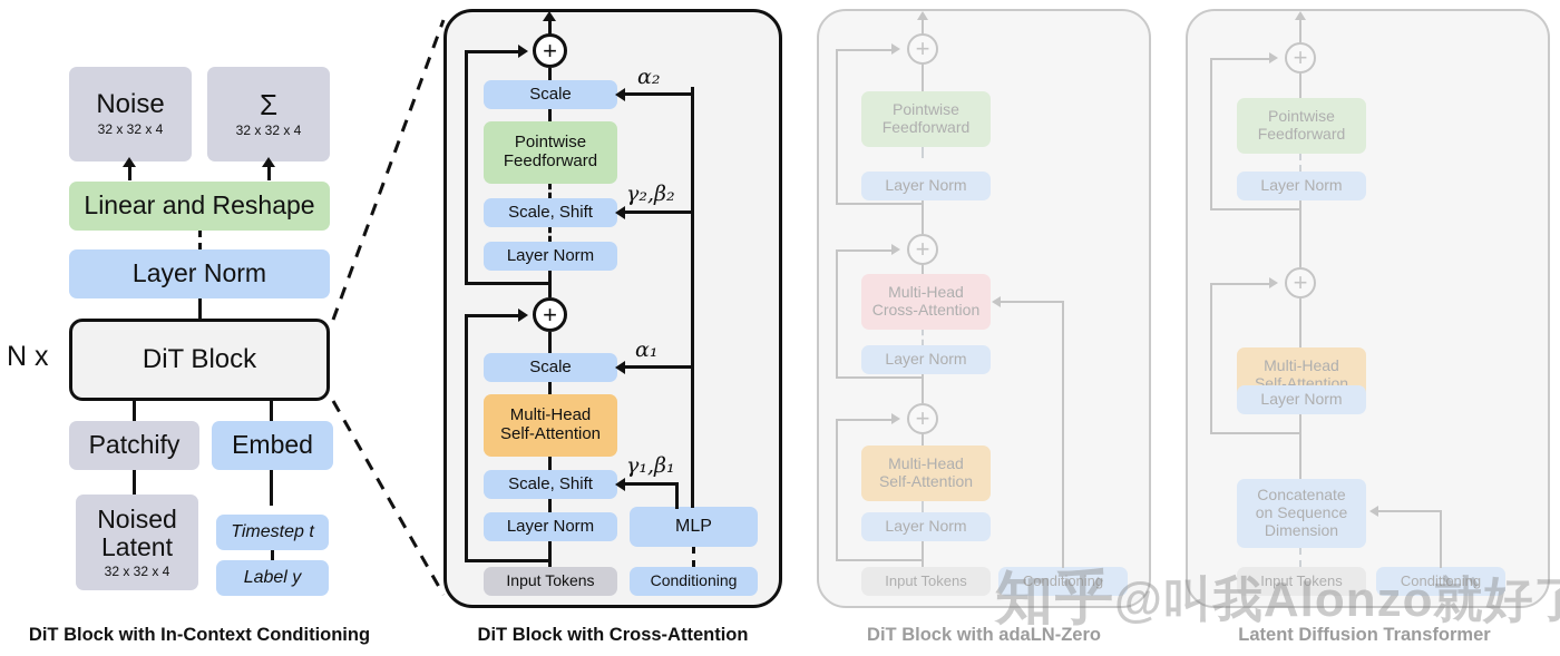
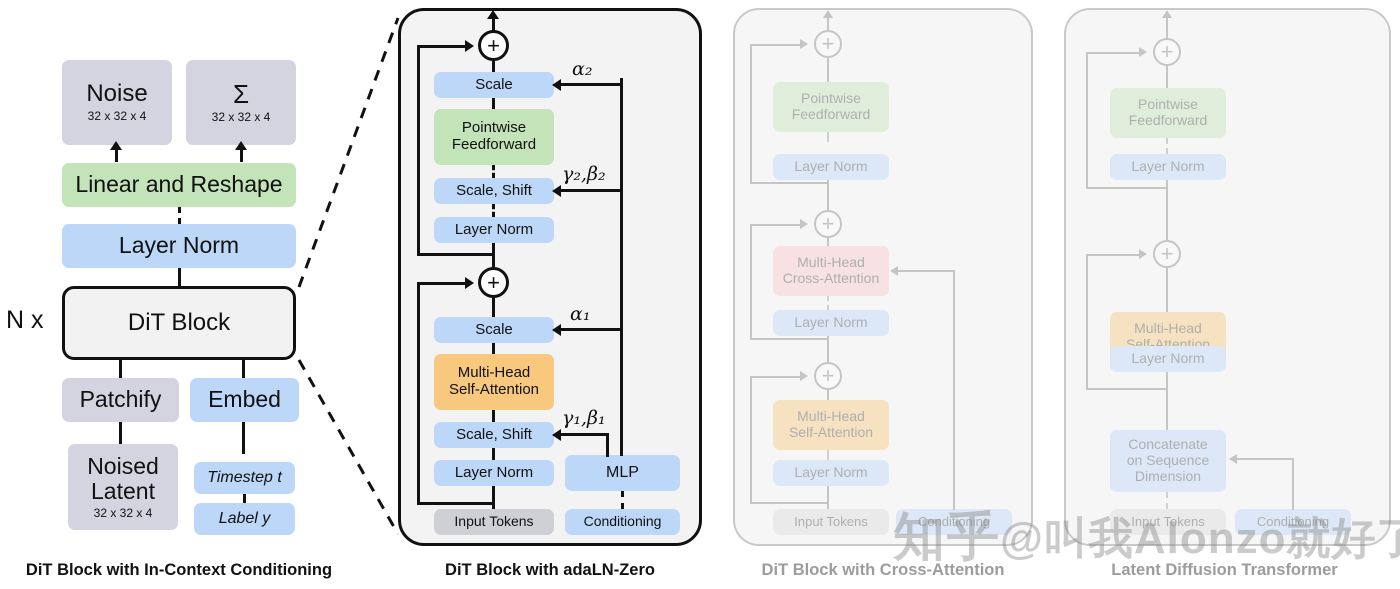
  Noise
  32 x 32 x 4
  Σ
  32 x 32 x 4
  Linear and Reshape
  Layer Norm
  N x
  DiT Block
  Patchify
  Embed
  Noised
  Latent
  32 x 32 x 4
  Timestep t
  Label y
  DiT Block with In-Context Conditioning
  +
  Scale
  Pointwise
  Feedforward
  Scale, Shift
  Layer Norm
  +
  Scale
  Multi-Head
  Self-Attention
  Scale, Shift
  Layer Norm
  Input Tokens
  MLP
  Conditioning
  α₂
  γ₂,β₂
  α₁
  γ₁,β₁
- DiT Block with Cross-Attention
+ DiT Block with adaLN-Zero
  +
  Pointwise
  Feedforward
  Layer Norm
  +
  Multi-Head
  Cross-Attention
  Layer Norm
  +
  Multi-Head
  Self-Attention
  Layer Norm
  Input Tokens
  Conditioning
- DiT Block with adaLN-Zero
+ DiT Block with Cross-Attention
  +
  Pointwise
  Feedforward
  Layer Norm
  +
  Multi-Head
  Self-Attention
  Layer Norm
  Concatenate
  on Sequence
  Dimension
  Input Tokens
  Conditioning
  Latent Diffusion Transformer
  知乎
  @叫我Alonzo就好了
